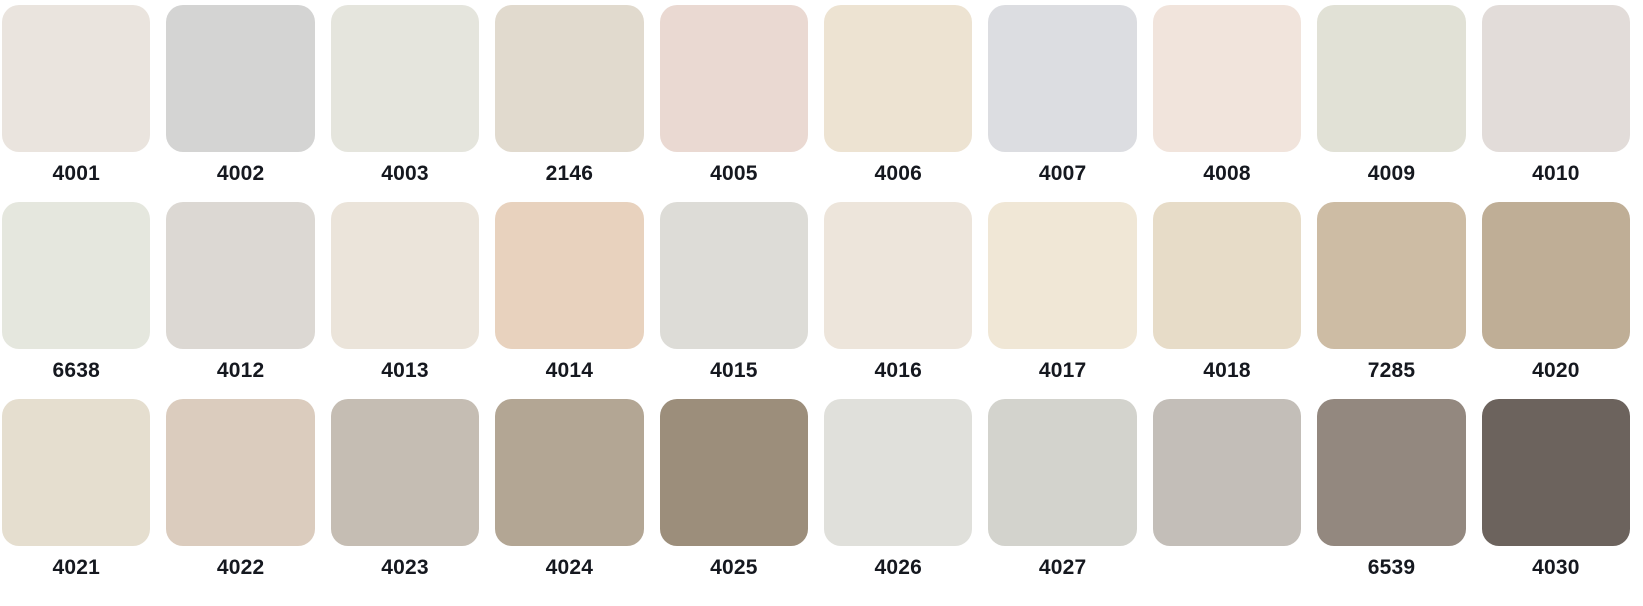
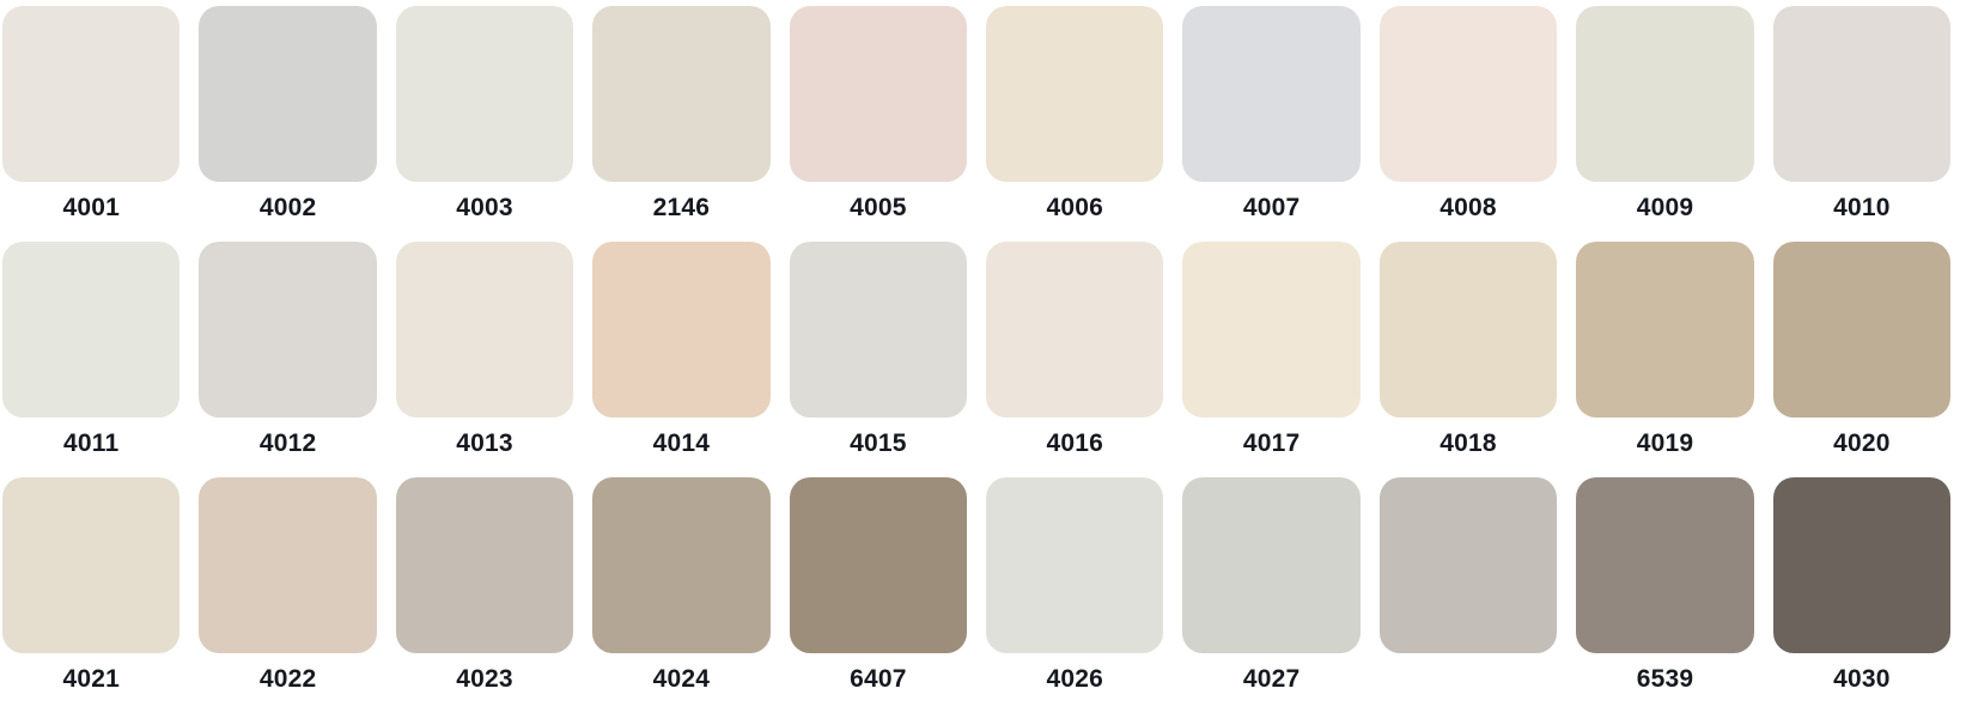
  4001
  4002
  4003
  2146
  4005
  4006
  4007
  4008
  4009
  4010
- 6638
+ 4011
  4012
  4013
  4014
  4015
  4016
  4017
  4018
- 7285
+ 4019
  4020
  4021
  4022
  4023
  4024
- 4025
+ 6407
  4026
  4027
  6539
  4030
